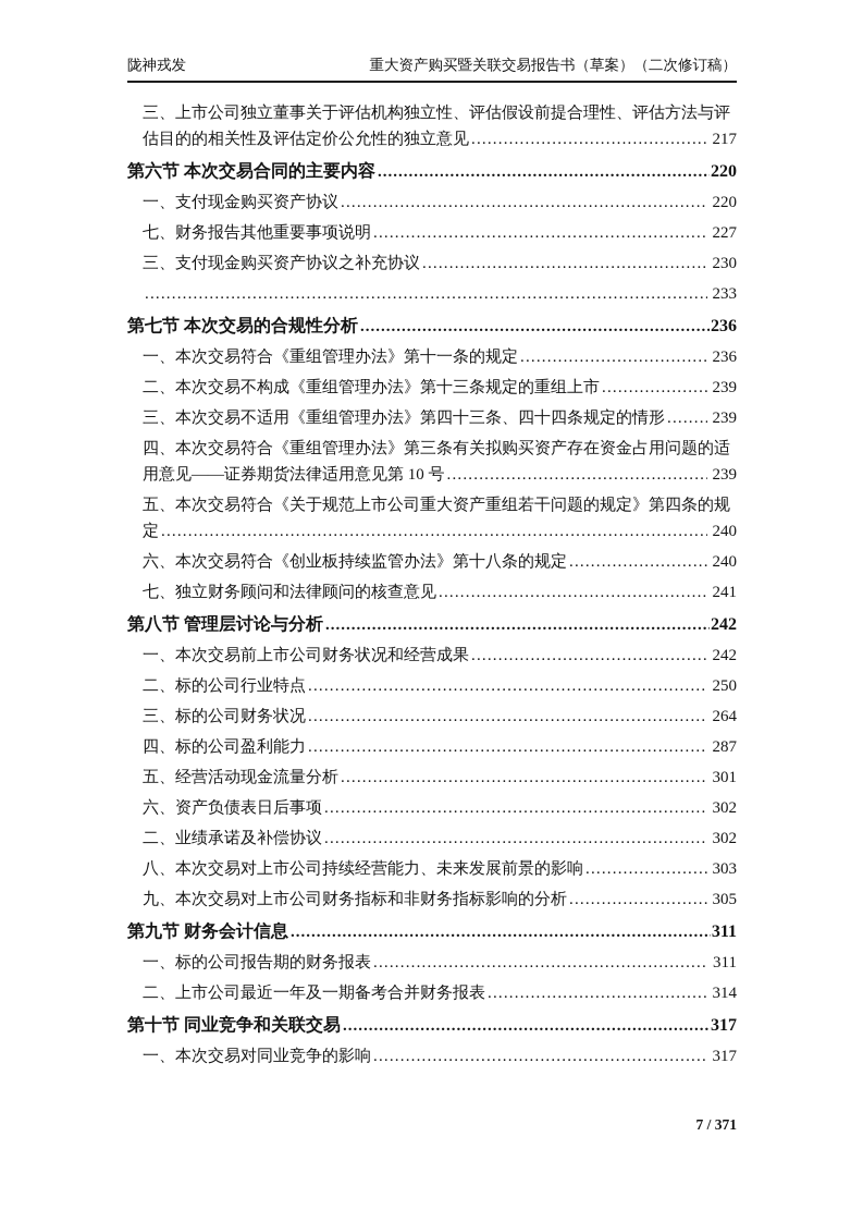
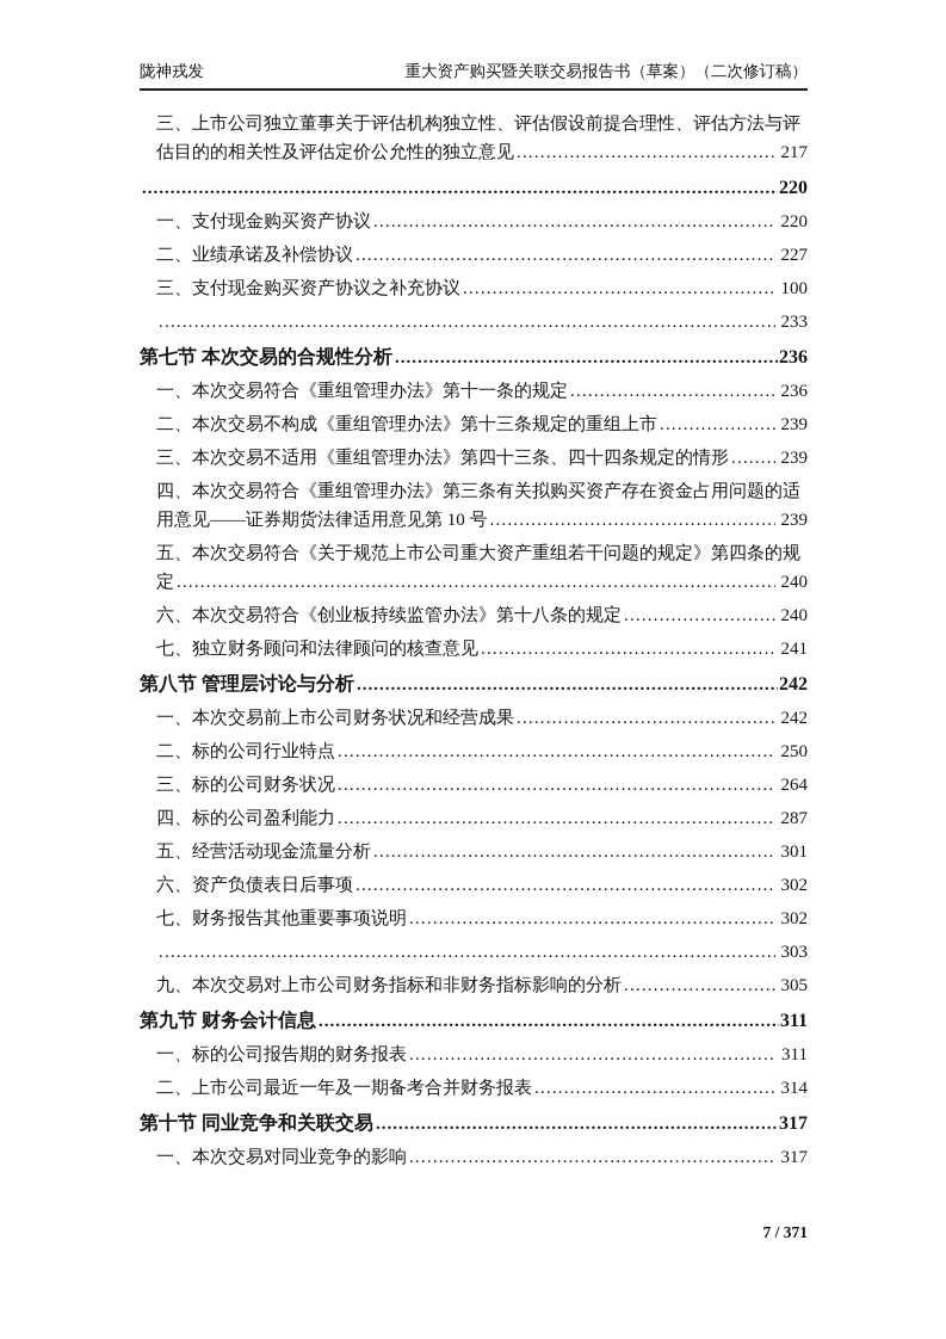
  陇神戎发
  重大资产购买暨关联交易报告书（草案）（二次修订稿）
  三、上市公司独立董事关于评估机构独立性、评估假设前提合理性、评估方法与评
  估目的的相关性及评估定价公允性的独立意见
  217
- 第六节 本次交易合同的主要内容
  220
  一、支付现金购买资产协议
  220
- 七、财务报告其他重要事项说明
+ 二、业绩承诺及补偿协议
  227
  三、支付现金购买资产协议之补充协议
- 230
+ 100
  233
  第七节 本次交易的合规性分析
  236
  一、本次交易符合《重组管理办法》第十一条的规定
  236
  二、本次交易不构成《重组管理办法》第十三条规定的重组上市
  239
  三、本次交易不适用《重组管理办法》第四十三条、四十四条规定的情形
  239
  四、本次交易符合《重组管理办法》第三条有关拟购买资产存在资金占用问题的适
  用意见——证券期货法律适用意见第 10 号
  239
  五、本次交易符合《关于规范上市公司重大资产重组若干问题的规定》第四条的规
  定
  240
  六、本次交易符合《创业板持续监管办法》第十八条的规定
  240
  七、独立财务顾问和法律顾问的核查意见
  241
  第八节 管理层讨论与分析
  242
  一、本次交易前上市公司财务状况和经营成果
  242
  二、标的公司行业特点
  250
  三、标的公司财务状况
  264
  四、标的公司盈利能力
  287
  五、经营活动现金流量分析
  301
  六、资产负债表日后事项
  302
- 二、业绩承诺及补偿协议
+ 七、财务报告其他重要事项说明
  302
- 八、本次交易对上市公司持续经营能力、未来发展前景的影响
  303
  九、本次交易对上市公司财务指标和非财务指标影响的分析
  305
  第九节 财务会计信息
  311
  一、标的公司报告期的财务报表
  311
  二、上市公司最近一年及一期备考合并财务报表
  314
  第十节 同业竞争和关联交易
  317
  一、本次交易对同业竞争的影响
  317
  7 / 371
